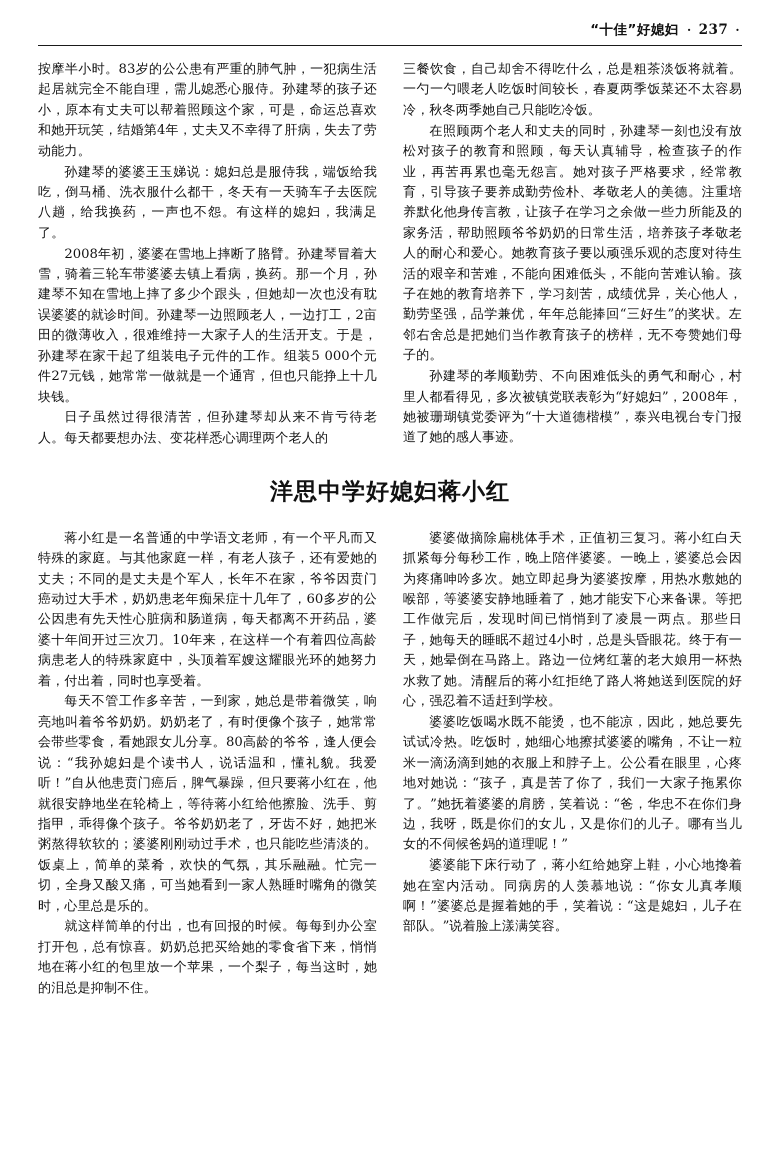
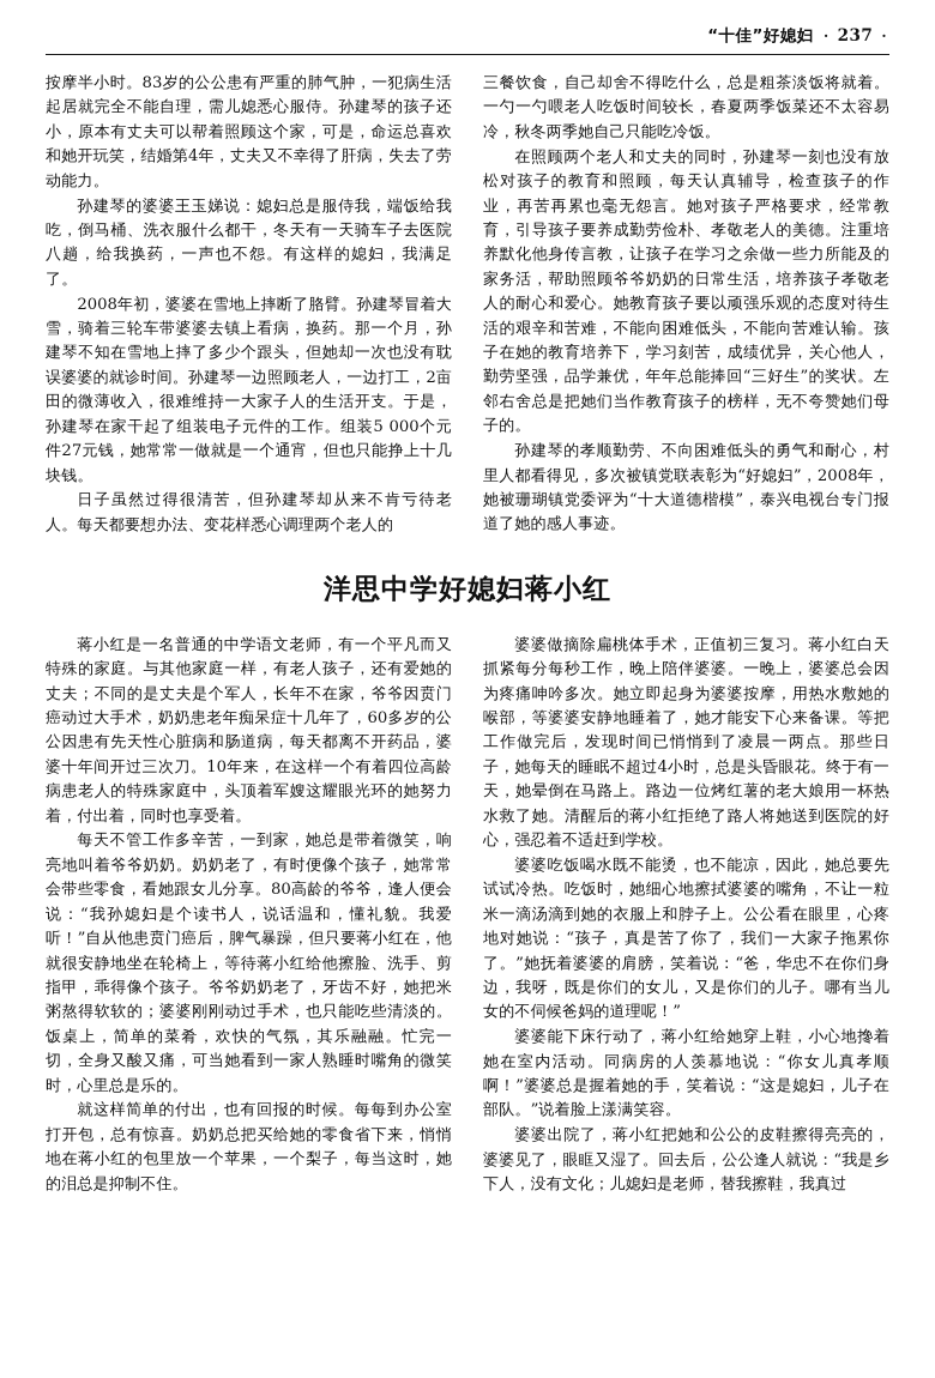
  “十佳”好媳妇
  ·
  237
  ·
  按摩半小时。83岁的公公患有严重的肺气肿，一犯病生活起居就完全不能自理，需儿媳悉心服侍。孙建琴的孩子还小，原本有丈夫可以帮着照顾这个家，可是，命运总喜欢和她开玩笑，结婚第4年，丈夫又不幸得了肝病，失去了劳动能力。
  孙建琴的婆婆王玉娣说：媳妇总是服侍我，端饭给我吃，倒马桶、洗衣服什么都干，冬天有一天骑车子去医院八趟，给我换药，一声也不怨。有这样的媳妇，我满足了。
  2008年初，婆婆在雪地上摔断了胳臂。孙建琴冒着大雪，骑着三轮车带婆婆去镇上看病，换药。那一个月，孙建琴不知在雪地上摔了多少个跟头，但她却一次也没有耽误婆婆的就诊时间。孙建琴一边照顾老人，一边打工，2亩田的微薄收入，很难维持一大家子人的生活开支。于是，孙建琴在家干起了组装电子元件的工作。组装5 000个元件27元钱，她常常一做就是一个通宵，但也只能挣上十几块钱。
  日子虽然过得很清苦，但孙建琴却从来不肯亏待老人。每天都要想办法、变花样悉心调理两个老人的
  三餐饮食，自己却舍不得吃什么，总是粗茶淡饭将就着。一勺一勺喂老人吃饭时间较长，春夏两季饭菜还不太容易冷，秋冬两季她自己只能吃冷饭。
  在照顾两个老人和丈夫的同时，孙建琴一刻也没有放松对孩子的教育和照顾，每天认真辅导，检查孩子的作业，再苦再累也毫无怨言。她对孩子严格要求，经常教育，引导孩子要养成勤劳俭朴、孝敬老人的美德。注重培养默化他身传言教，让孩子在学习之余做一些力所能及的家务活，帮助照顾爷爷奶奶的日常生活，培养孩子孝敬老人的耐心和爱心。她教育孩子要以顽强乐观的态度对待生活的艰辛和苦难，不能向困难低头，不能向苦难认输。孩子在她的教育培养下，学习刻苦，成绩优异，关心他人，勤劳坚强，品学兼优，年年总能捧回“三好生”的奖状。左邻右舍总是把她们当作教育孩子的榜样，无不夸赞她们母子的。
  孙建琴的孝顺勤劳、不向困难低头的勇气和耐心，村里人都看得见，多次被镇党联表彰为“好媳妇”，2008年，她被珊瑚镇党委评为“十大道德楷模”，泰兴电视台专门报道了她的感人事迹。
  洋思中学好媳妇蒋小红
  蒋小红是一名普通的中学语文老师，有一个平凡而又特殊的家庭。与其他家庭一样，有老人孩子，还有爱她的丈夫；不同的是丈夫是个军人，长年不在家，爷爷因贲门癌动过大手术，奶奶患老年痴呆症十几年了，60多岁的公公因患有先天性心脏病和肠道病，每天都离不开药品，婆婆十年间开过三次刀。10年来，在这样一个有着四位高龄病患老人的特殊家庭中，头顶着军嫂这耀眼光环的她努力着，付出着，同时也享受着。
  每天不管工作多辛苦，一到家，她总是带着微笑，响亮地叫着爷爷奶奶。奶奶老了，有时便像个孩子，她常常会带些零食，看她跟女儿分享。80高龄的爷爷，逢人便会说：“我孙媳妇是个读书人，说话温和，懂礼貌。我爱听！”自从他患贲门癌后，脾气暴躁，但只要蒋小红在，他就很安静地坐在轮椅上，等待蒋小红给他擦脸、洗手、剪指甲，乖得像个孩子。爷爷奶奶老了，牙齿不好，她把米粥熬得软软的；婆婆刚刚动过手术，也只能吃些清淡的。饭桌上，简单的菜肴，欢快的气氛，其乐融融。忙完一切，全身又酸又痛，可当她看到一家人熟睡时嘴角的微笑时，心里总是乐的。
  就这样简单的付出，也有回报的时候。每每到办公室打开包，总有惊喜。奶奶总把买给她的零食省下来，悄悄地在蒋小红的包里放一个苹果，一个梨子，每当这时，她的泪总是抑制不住。
  婆婆做摘除扁桃体手术，正值初三复习。蒋小红白天抓紧每分每秒工作，晚上陪伴婆婆。一晚上，婆婆总会因为疼痛呻吟多次。她立即起身为婆婆按摩，用热水敷她的喉部，等婆婆安静地睡着了，她才能安下心来备课。等把工作做完后，发现时间已悄悄到了凌晨一两点。那些日子，她每天的睡眠不超过4小时，总是头昏眼花。终于有一天，她晕倒在马路上。路边一位烤红薯的老大娘用一杯热水救了她。清醒后的蒋小红拒绝了路人将她送到医院的好心，强忍着不适赶到学校。
  婆婆吃饭喝水既不能烫，也不能凉，因此，她总要先试试冷热。吃饭时，她细心地擦拭婆婆的嘴角，不让一粒米一滴汤滴到她的衣服上和脖子上。公公看在眼里，心疼地对她说：“孩子，真是苦了你了，我们一大家子拖累你了。”她抚着婆婆的肩膀，笑着说：“爸，华忠不在你们身边，我呀，既是你们的女儿，又是你们的儿子。哪有当儿女的不伺候爸妈的道理呢！”
  婆婆能下床行动了，蒋小红给她穿上鞋，小心地搀着她在室内活动。同病房的人羡慕地说：“你女儿真孝顺啊！”婆婆总是握着她的手，笑着说：“这是媳妇，儿子在部队。”说着脸上漾满笑容。
+ 婆婆出院了，蒋小红把她和公公的皮鞋擦得亮亮的，婆婆见了，眼眶又湿了。回去后，公公逢人就说：“我是乡下人，没有文化；儿媳妇是老师，替我擦鞋，我真过
